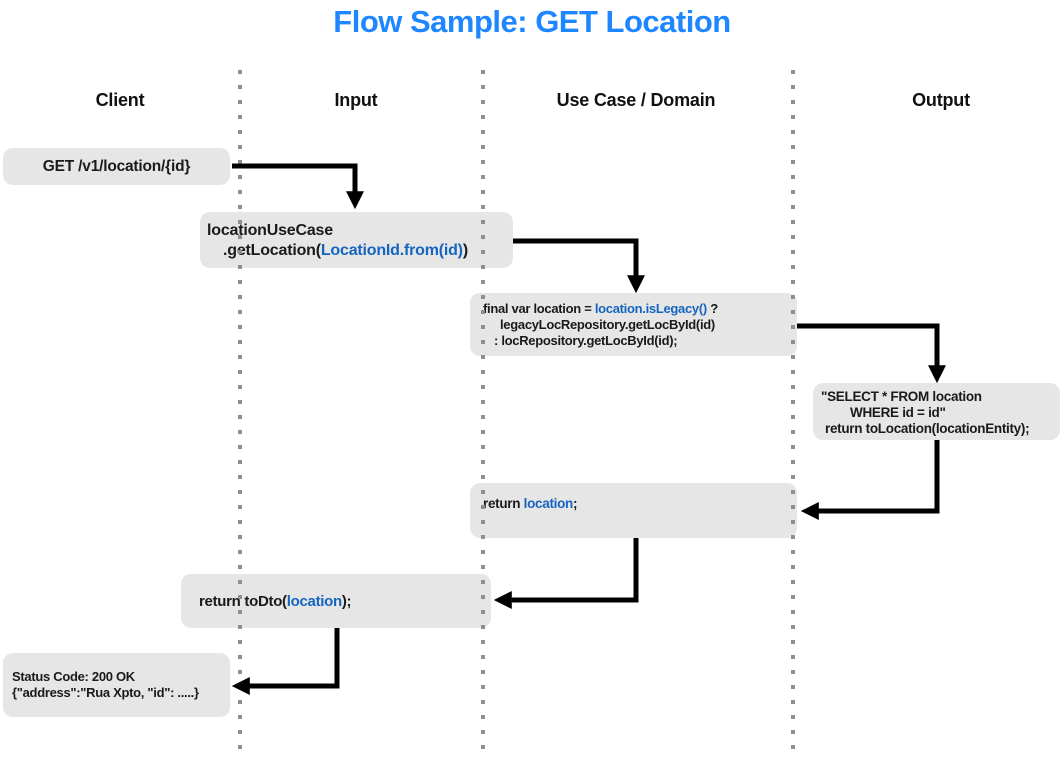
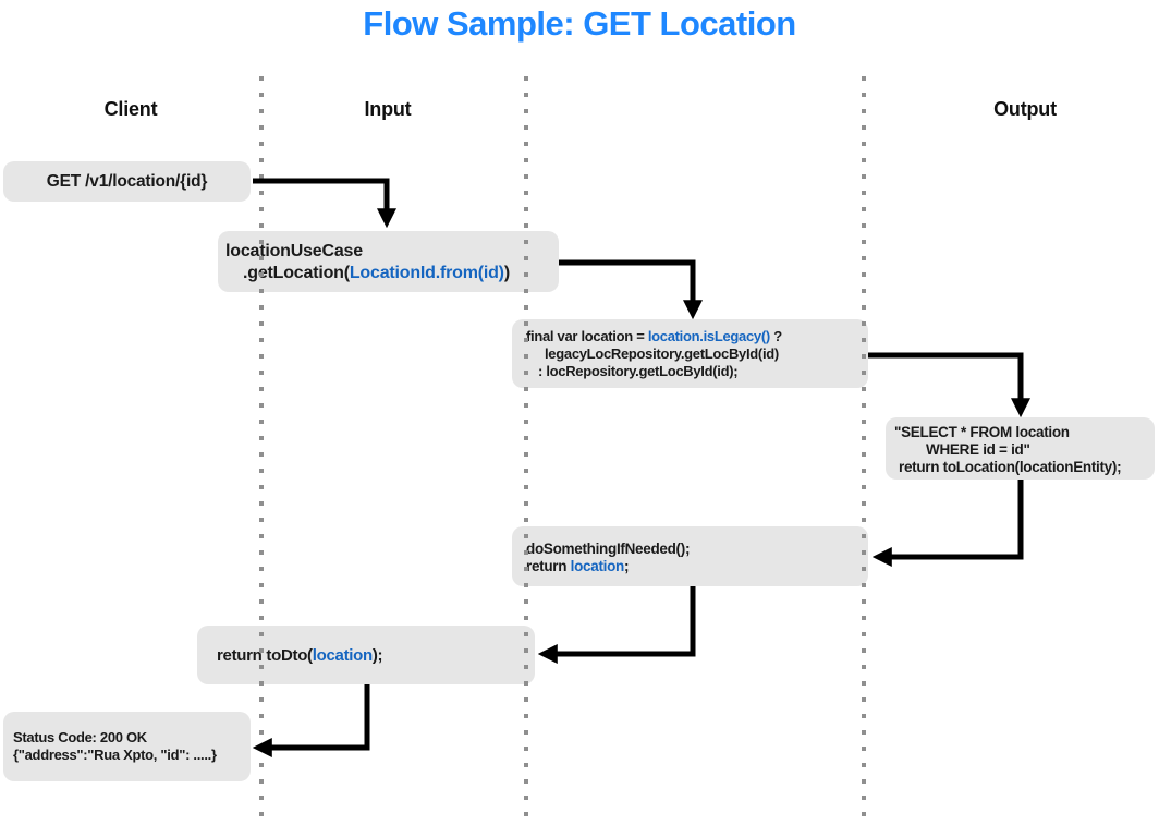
  Flow Sample: GET Location
  Client
  Input
- Use Case / Domain
  Output
  GET /v1/location/{id}
  locaionUseCase
  .gtLocation(LocationId.from(id))
  final var location = location.isLegacy() ?
  legacyLocRepository.getLocById(id)
  : locRepository.getLocById(id);
  "SELECT * FROM location
  WHERE id = id"
  return toLocation(locationEntity);
+ doSomethingIfNeeded();
  return location;
  return toDto(location);
  Status Code: 200 OK
  {"address":"Rua Xpto, "id": .....}
